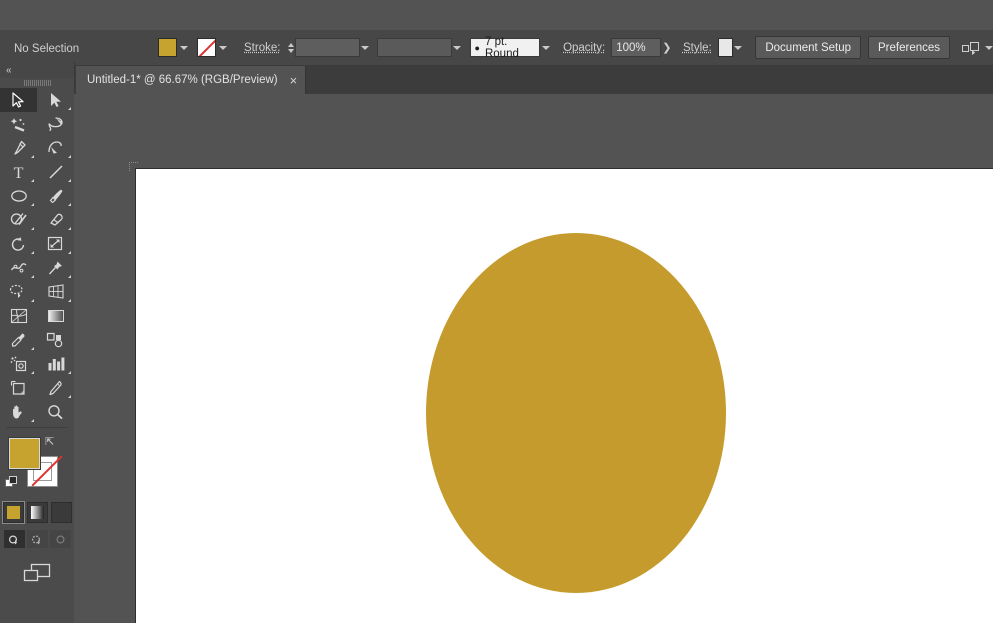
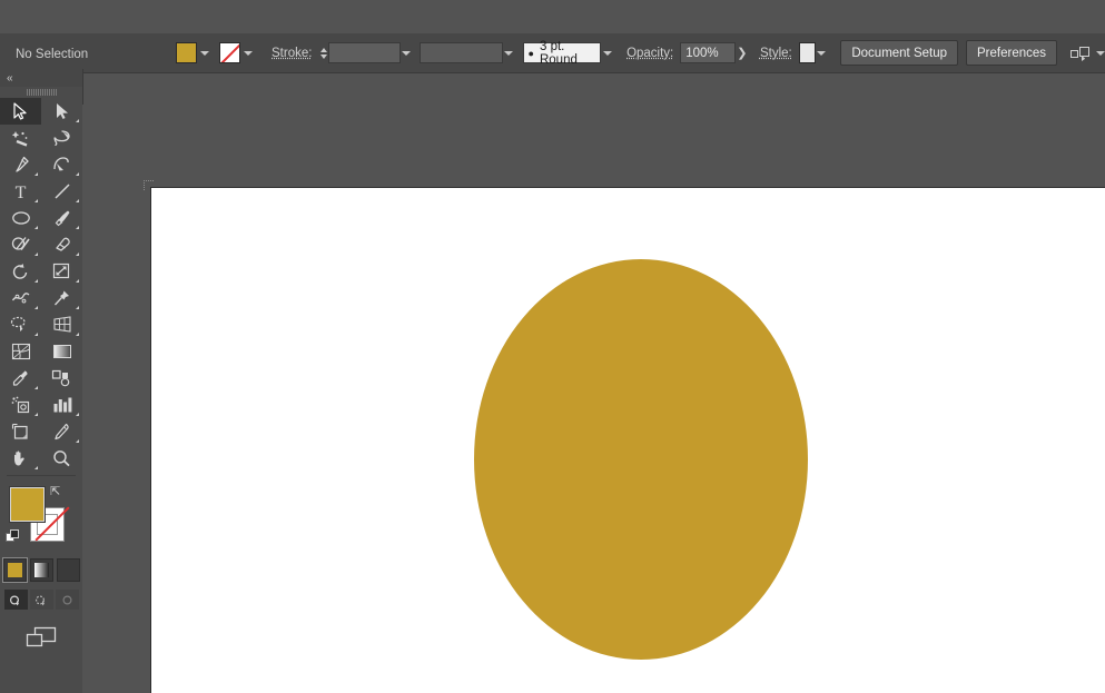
  No Selection
  Stroke:
  ●
- 7 pt. Round
+ 3 pt. Round
  Opacity:
  100%
  ❯
  Style:
  Document Setup
  Preferences
- Untitled-1* @ 66.67% (RGB/Preview)
- ×
  «
  T
  ⇱
